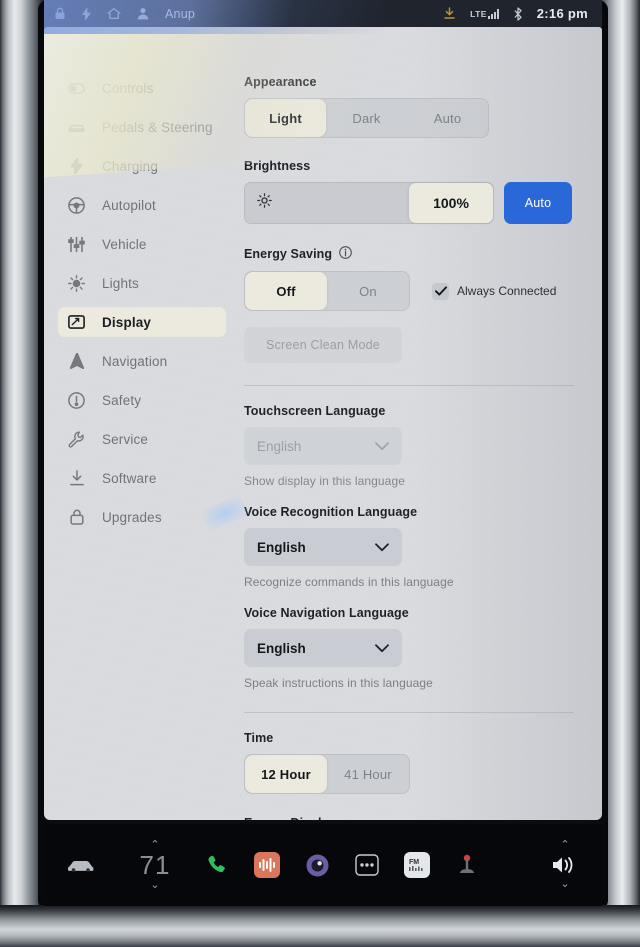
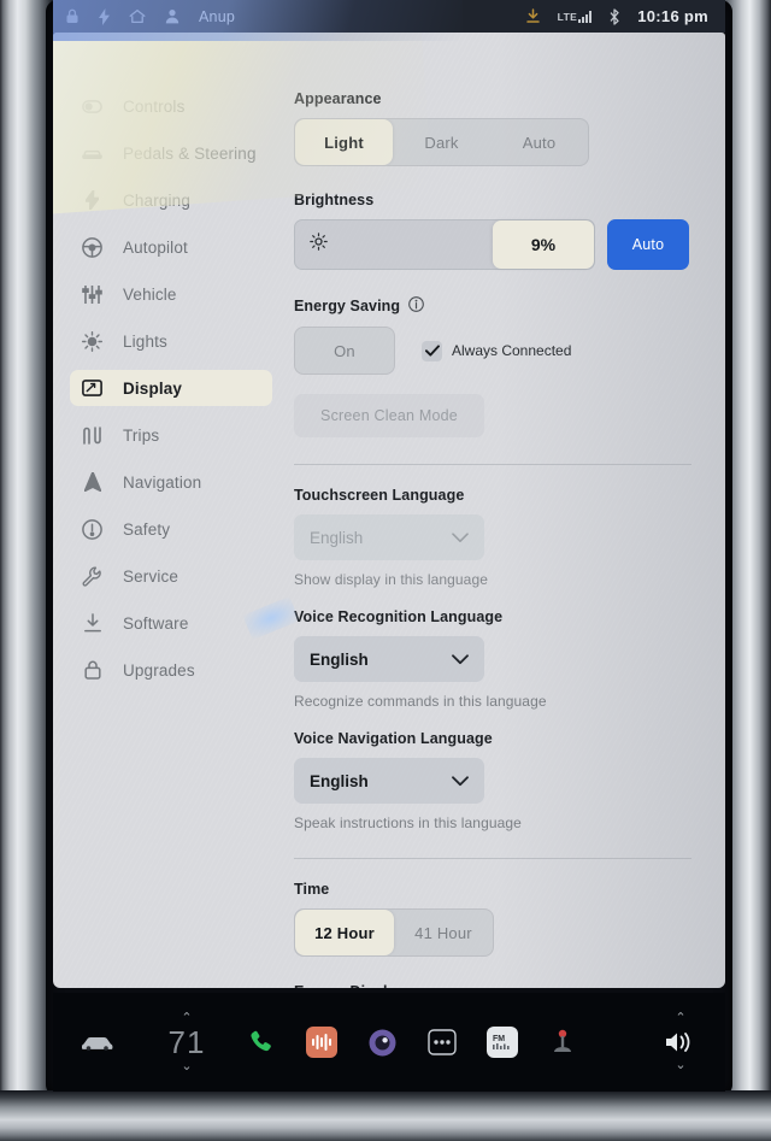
  LTE
- 2:16 pm
+ 10:16 pm
  Autopilot
  Vehicle
  Lights
  Display
+ Trips
  Navigation
  Safety
  Service
  Software
  Upgrades
  Dark
  Auto
  Brightness
- 100%
+ 9%
  Auto
  Energy Saving
- Off
  On
  Always Connected
  Screen Clean Mode
  Touchscreen Language
  English
  Show display in this language
  Voice Recognition Language
  English
  Recognize commands in this language
  Voice Navigation Language
  English
  Speak instructions in this language
  Time
  12 Hour
  41 Hour
  ⌃
  71
  ⌄
  ⌃
  ⌄
